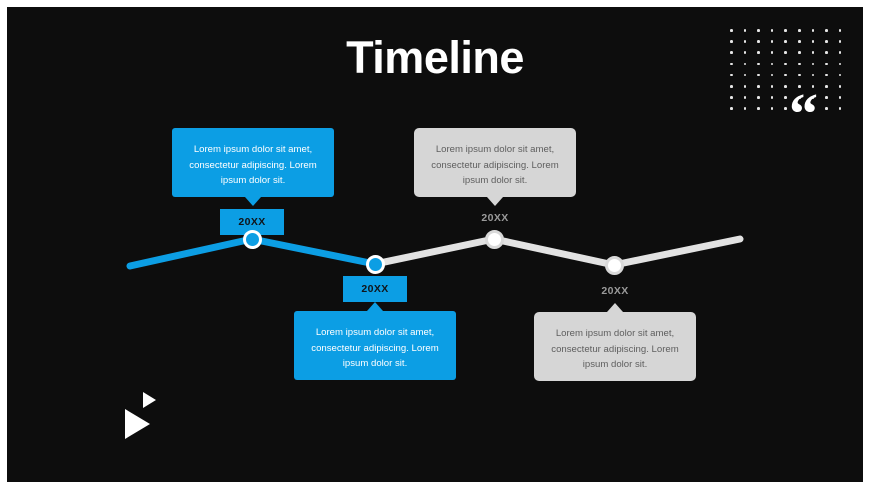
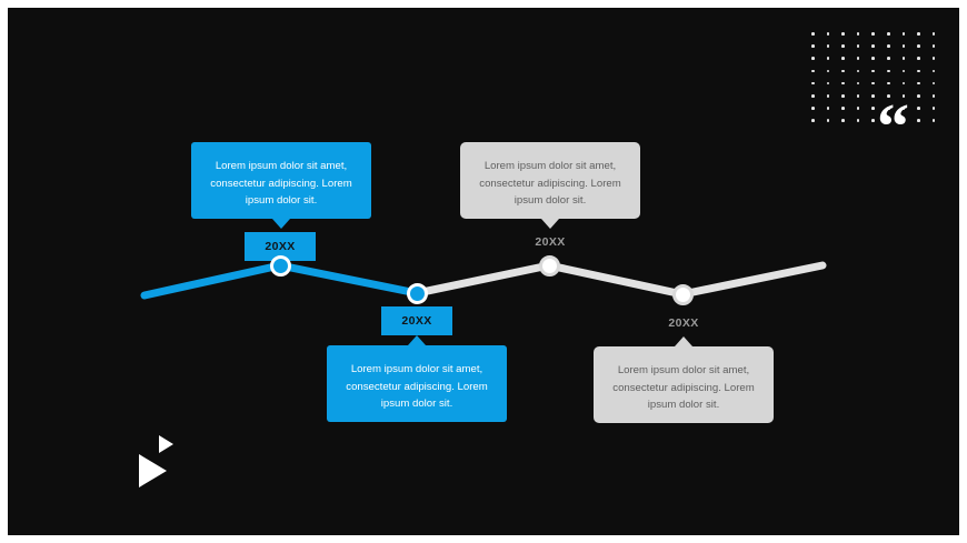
- Timeline
  “
  Lorem ipsum dolor sit amet, consectetur adipiscing. Lorem ipsum dolor sit.
  20XX
  20XX
  Lorem ipsum dolor sit amet, consectetur adipiscing. Lorem ipsum dolor sit.
  Lorem ipsum dolor sit amet, consectetur adipiscing. Lorem ipsum dolor sit.
  20XX
  20XX
  Lorem ipsum dolor sit amet, consectetur adipiscing. Lorem ipsum dolor sit.
